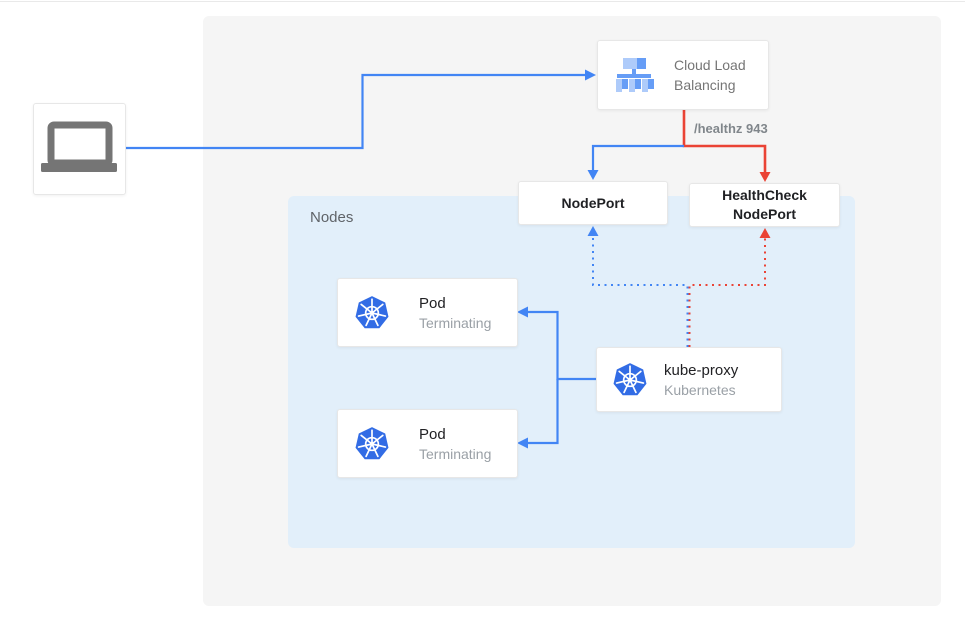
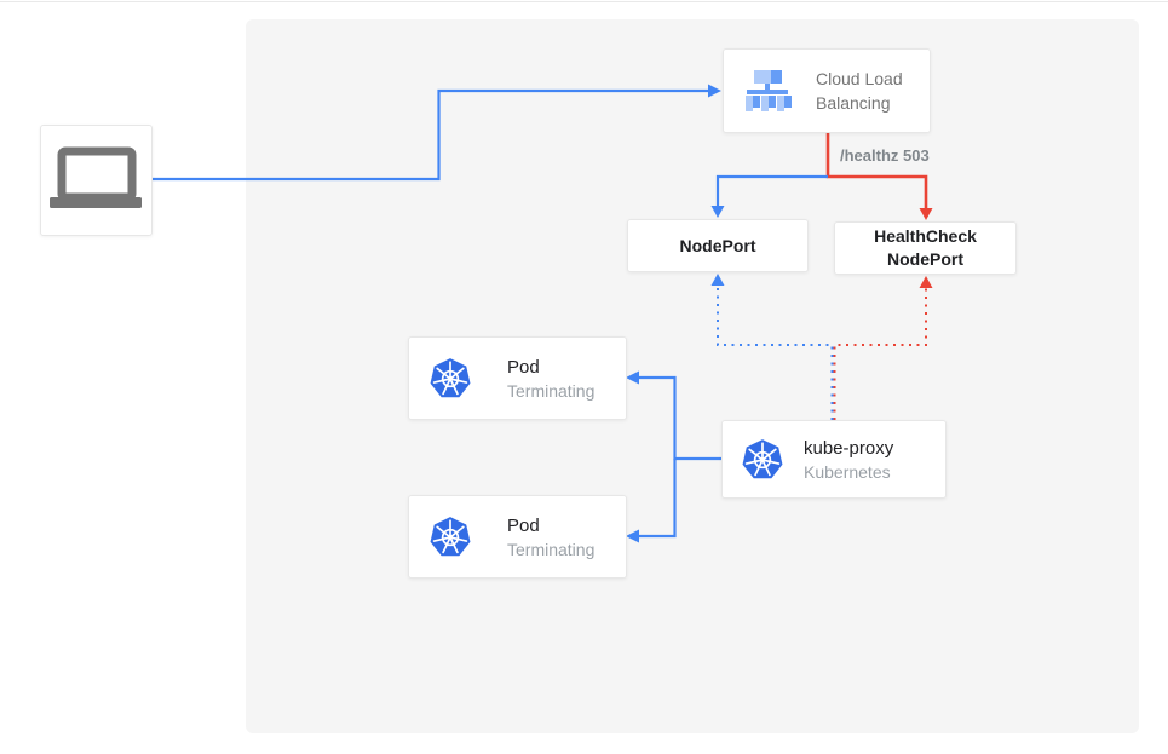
- Nodes
  Cloud Load Balancing
- /healthz 943
+ /healthz 503
  NodePort
  HealthCheck NodePort
  Pod
  Terminating
  Pod
  Terminating
  kube-proxy
  Kubernetes
